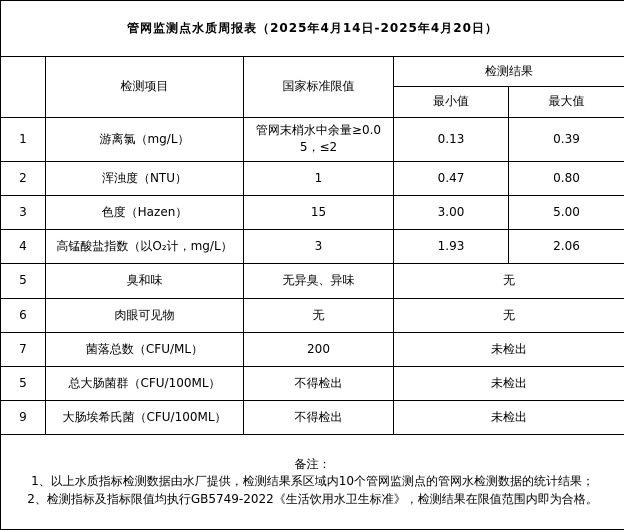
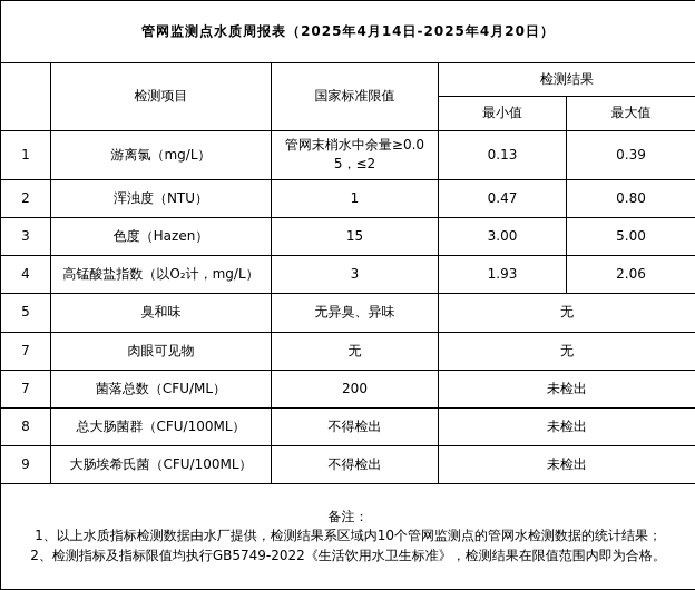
  管网监测点水质周报表（2025年4月14日-2025年4月20日）
  	检测项目	国家标准限值	检测结果
  最小值	最大值
  1	游离氯（mg/L）	管网末梢水中余量≥0.05，≤2	0.13	0.39
  2	浑浊度（NTU）	1	0.47	0.80
  3	色度（Hazen）	15	3.00	5.00
  4	高锰酸盐指数（以O₂计，mg/L）	3	1.93	2.06
  5	臭和味	无异臭、异味	无
- 6	肉眼可见物	无	无
+ 7	肉眼可见物	无	无
  7	菌落总数（CFU/ML）	200	未检出
- 5	总大肠菌群（CFU/100ML）	不得检出	未检出
+ 8	总大肠菌群（CFU/100ML）	不得检出	未检出
  9	大肠埃希氏菌（CFU/100ML）	不得检出	未检出
  备注： 1、以上水质指标检测数据由水厂提供，检测结果系区域内10个管网监测点的管网水检测数据的统计结果； 2、检测指标及指标限值均执行GB5749-2022《生活饮用水卫生标准》，检测结果在限值范围内即为合格。
